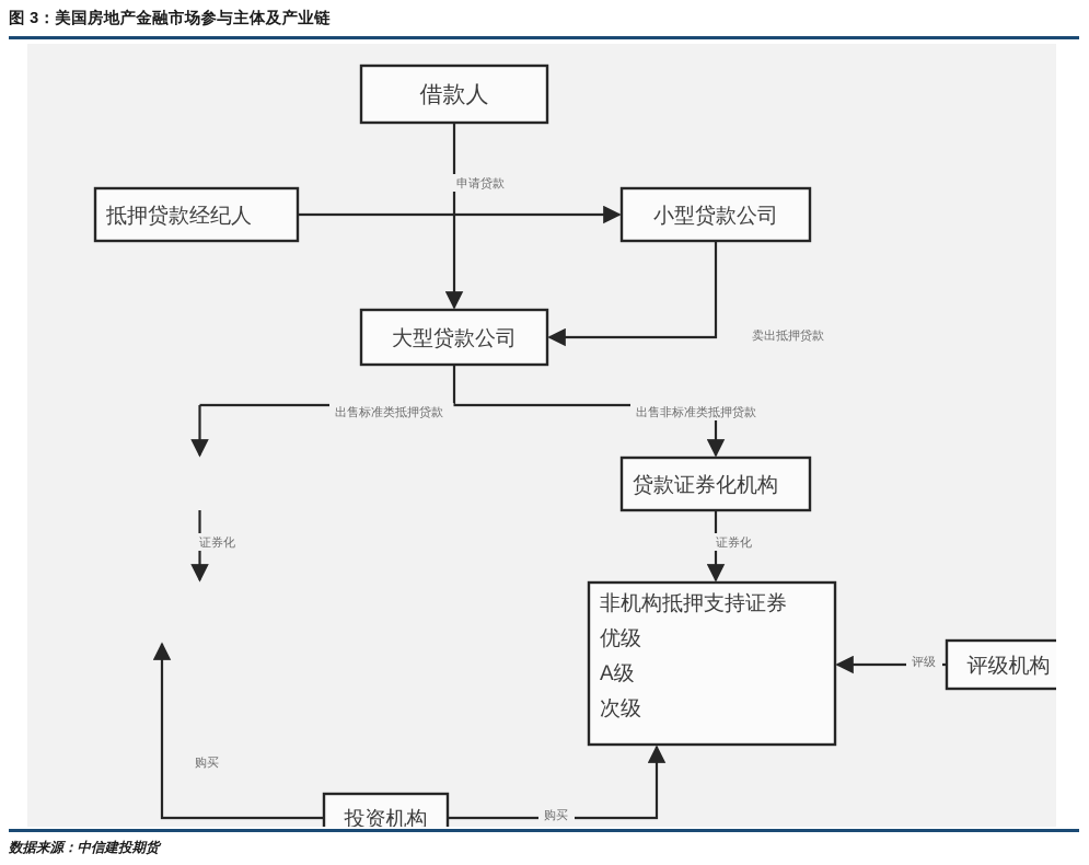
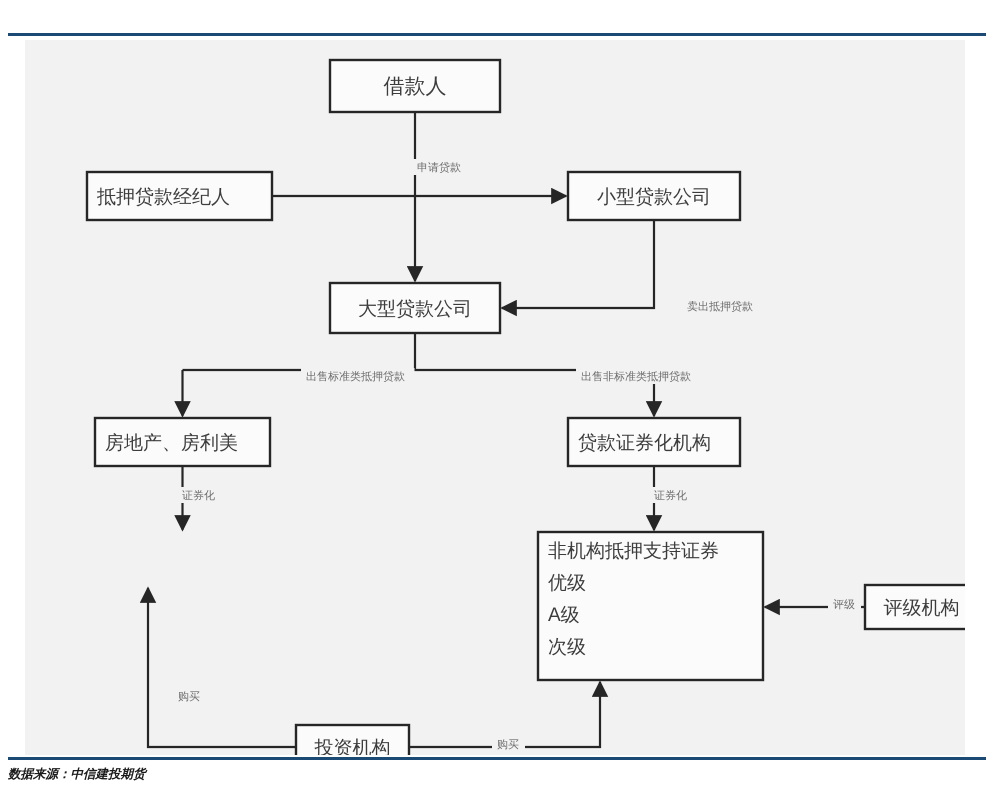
- 图 3：美国房地产金融市场参与主体及产业链
  借款人
  抵押贷款经纪人
  小型贷款公司
  大型贷款公司
+ 房地产、房利美
  贷款证券化机构
  评级机构
  投资机构
  非机构抵押支持证券
  优级
  A级
  次级
  申请贷款
  卖出抵押贷款
  出售标准类抵押贷款
  出售非标准类抵押贷款
  证券化
  证券化
  评级
  购买
  购买
  数据来源：中信建投期货
